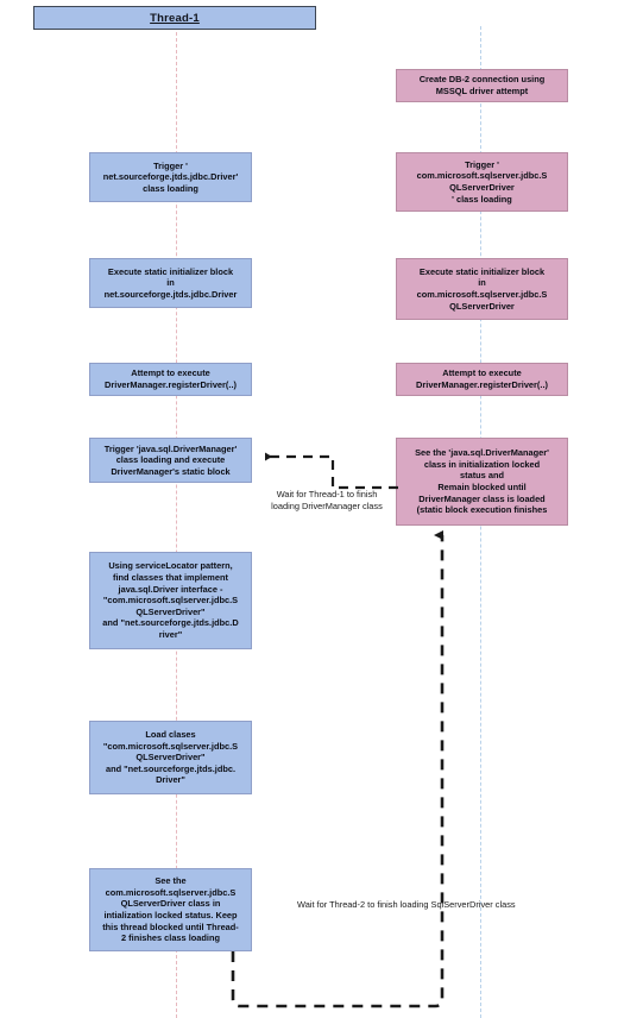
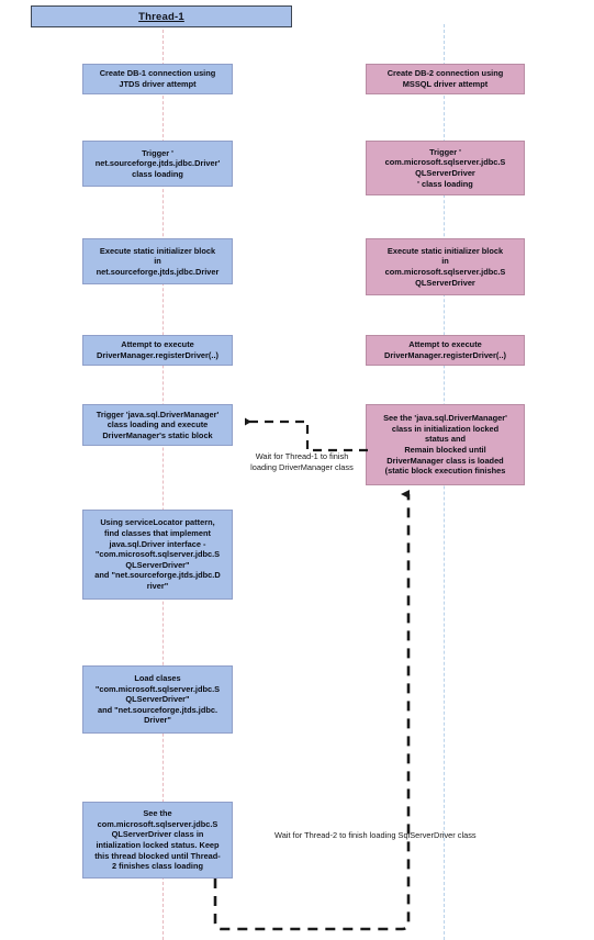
  Thread-1
+ Create DB-1 connection using
+ JTDS driver attempt
  Trigger '
  net.sourceforge.jtds.jdbc.Driver'
  class loading
  Execute static initializer block
  in
  net.sourceforge.jtds.jdbc.Driver
  Attempt to execute
  DriverManager.registerDriver(..)
  Trigger 'java.sql.DriverManager'
  class loading and execute
  DriverManager's static block
  Using serviceLocator pattern,
  find classes that implement
  java.sql.Driver interface -
  "com.microsoft.sqlserver.jdbc.S
  QLServerDriver"
  and "net.sourceforge.jtds.jdbc.D
  river"
  Load clases
  "com.microsoft.sqlserver.jdbc.S
  QLServerDriver"
  and "net.sourceforge.jtds.jdbc.
  Driver"
  See the
  com.microsoft.sqlserver.jdbc.S
  QLServerDriver class in
  intialization locked status. Keep
  this thread blocked until Thread-
  2 finishes class loading
  Create DB-2 connection using
  MSSQL driver attempt
  Trigger '
  com.microsoft.sqlserver.jdbc.S
  QLServerDriver
  ' class loading
  Execute static initializer block
  in
  com.microsoft.sqlserver.jdbc.S
  QLServerDriver
  Attempt to execute
  DriverManager.registerDriver(..)
  See the 'java.sql.DriverManager'
  class in initialization locked
  status and
  Remain blocked until
  DriverManager class is loaded
  (static block execution finishes
  Wait for Thread-1 to finish
  loading DriverManager class
  Wait for Thread-2 to finish loading SqlServerDriver class
